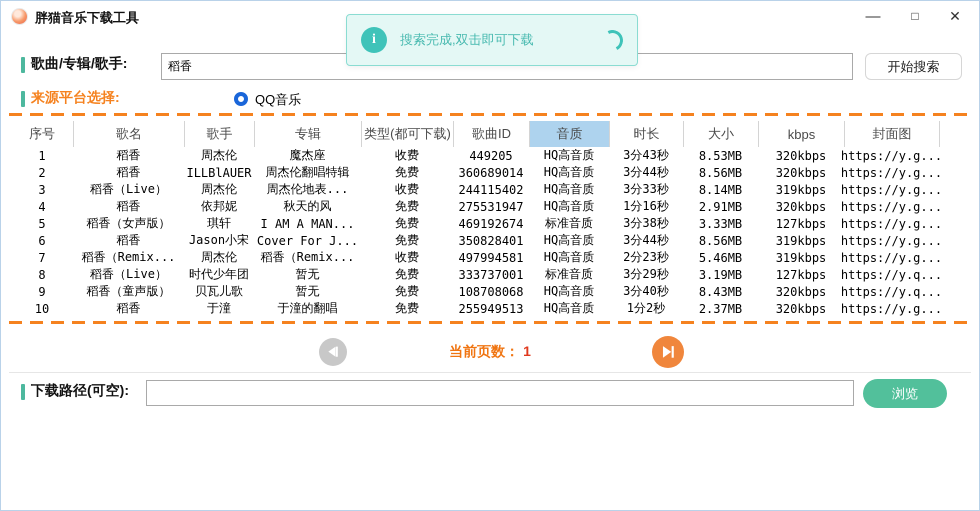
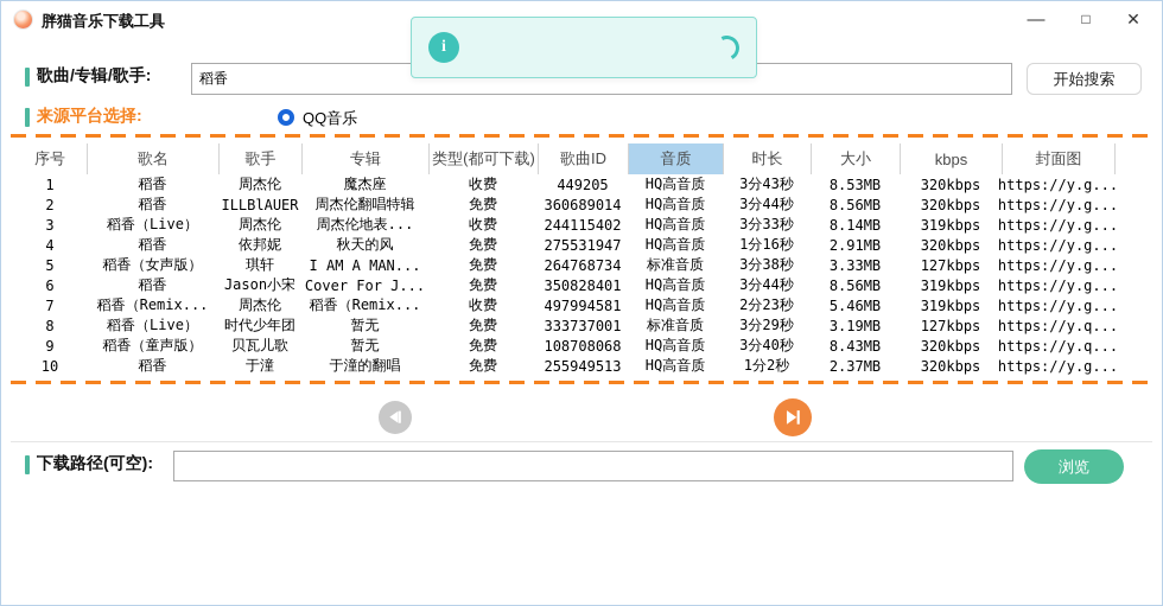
  胖猫音乐下载工具
  —
  □
  ✕
  i
- 搜索完成,双击即可下载
  歌曲/专辑/歌手:
  稻香
  开始搜索
  来源平台选择:
  QQ音乐
  序号
  歌名
  歌手
  专辑
  类型(都可下载)
  歌曲ID
  音质
  时长
  大小
  kbps
  封面图
  1
  稻香
  周杰伦
  魔杰座
  收费
  449205
  HQ高音质
  3分43秒
  8.53MB
  320kbps
  https://y.g...
  2
  稻香
  ILLBlAUER
  周杰伦翻唱特辑
  免费
  360689014
  HQ高音质
  3分44秒
  8.56MB
  320kbps
  https://y.g...
  3
  稻香（Live）
  周杰伦
  周杰伦地表...
  收费
  244115402
  HQ高音质
  3分33秒
  8.14MB
  319kbps
  https://y.g...
  4
  稻香
  依邦妮
  秋天的风
  免费
  275531947
  HQ高音质
  1分16秒
  2.91MB
  320kbps
  https://y.g...
  5
  稻香（女声版）
  琪轩
  I AM A MAN...
  免费
- 469192674
+ 264768734
  标准音质
  3分38秒
  3.33MB
  127kbps
  https://y.g...
  6
  稻香
  Jason小宋
  Cover For J...
  免费
  350828401
  HQ高音质
  3分44秒
  8.56MB
  319kbps
  https://y.g...
  7
  稻香（Remix...
  周杰伦
  稻香（Remix...
  收费
  497994581
  HQ高音质
  2分23秒
  5.46MB
  319kbps
  https://y.g...
  8
  稻香（Live）
  时代少年团
  暂无
  免费
  333737001
  标准音质
  3分29秒
  3.19MB
  127kbps
  https://y.q...
  9
  稻香（童声版）
  贝瓦儿歌
  暂无
  免费
  108708068
  HQ高音质
  3分40秒
  8.43MB
  320kbps
  https://y.q...
  10
  稻香
  于潼
  于潼的翻唱
  免费
  255949513
  HQ高音质
  1分2秒
  2.37MB
  320kbps
  https://y.g...
- 当前页数： 1
  下载路径(可空):
  浏览
